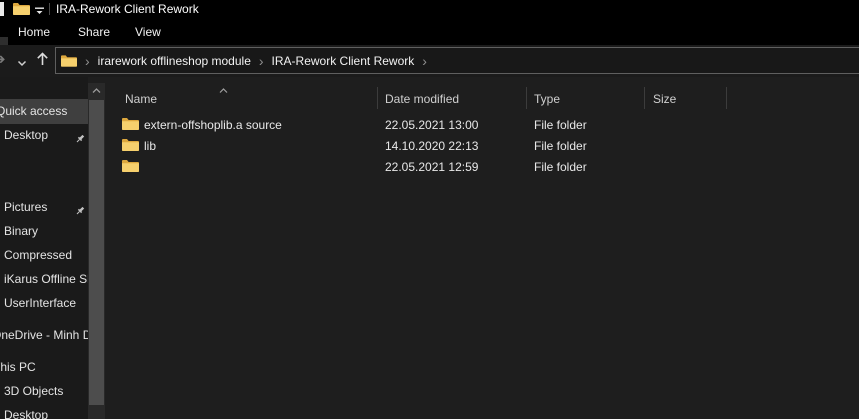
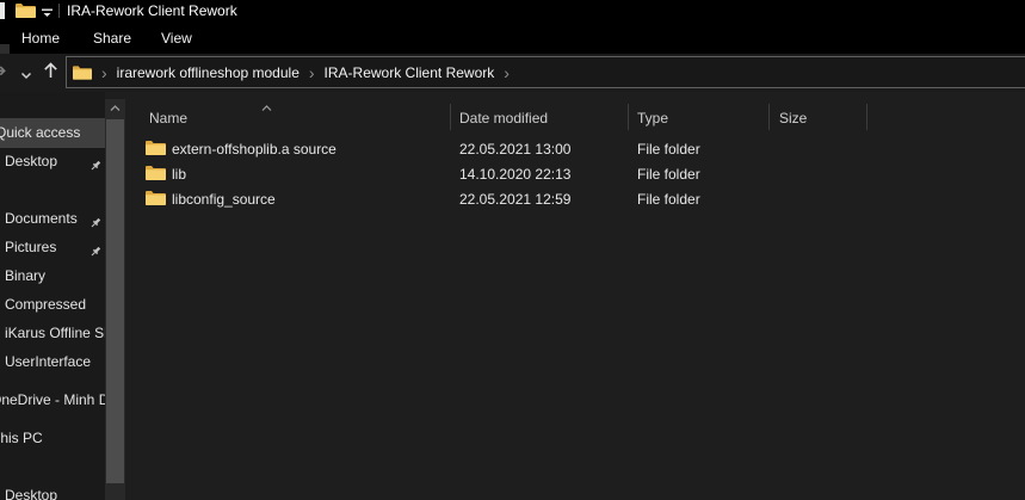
  IRA-Rework Client Rework
  Home
  Share
  View
  ›
  irarework offlineshop module
  ›
  IRA-Rework Client Rework
  ›
  Quick access
  Desktop
+ Documents
  Pictures
  Binary
  Compressed
  iKarus Offline S
  UserInterface
  neDrive - Minh
  his PC
- 3D Objects
  Desktop
  Name
  Date modified
  Type
  Size
  extern-offshoplib.a source
  22.05.2021 13:00
  File folder
  lib
  14.10.2020 22:13
  File folder
+ libconfig_source
  22.05.2021 12:59
  File folder
